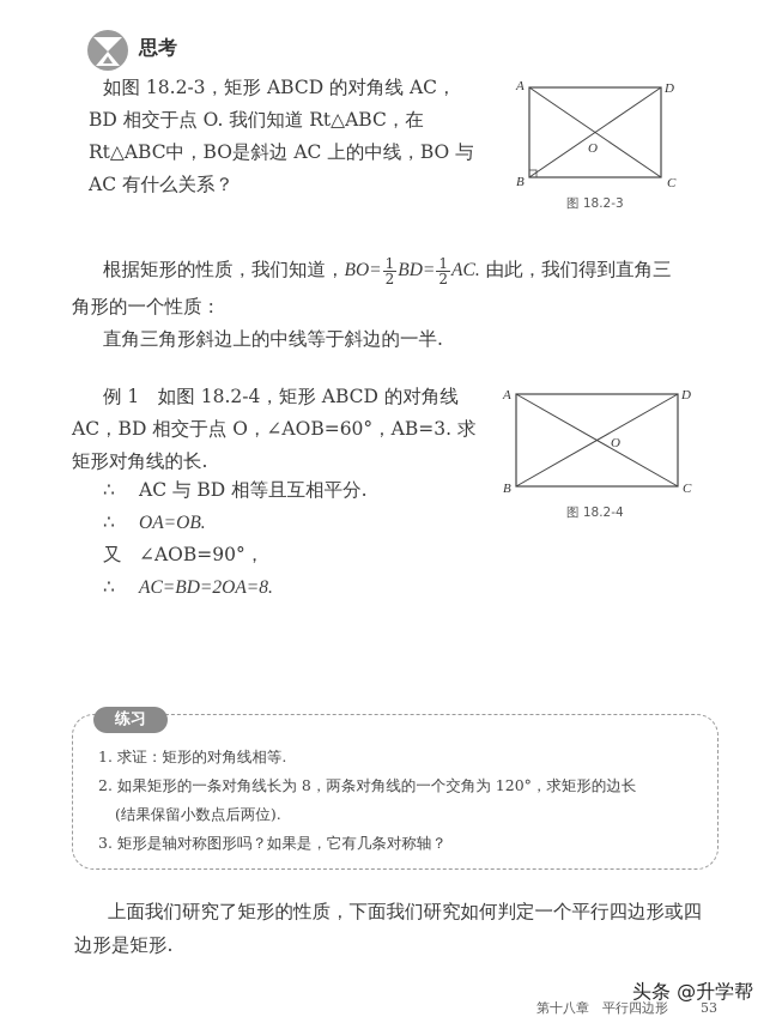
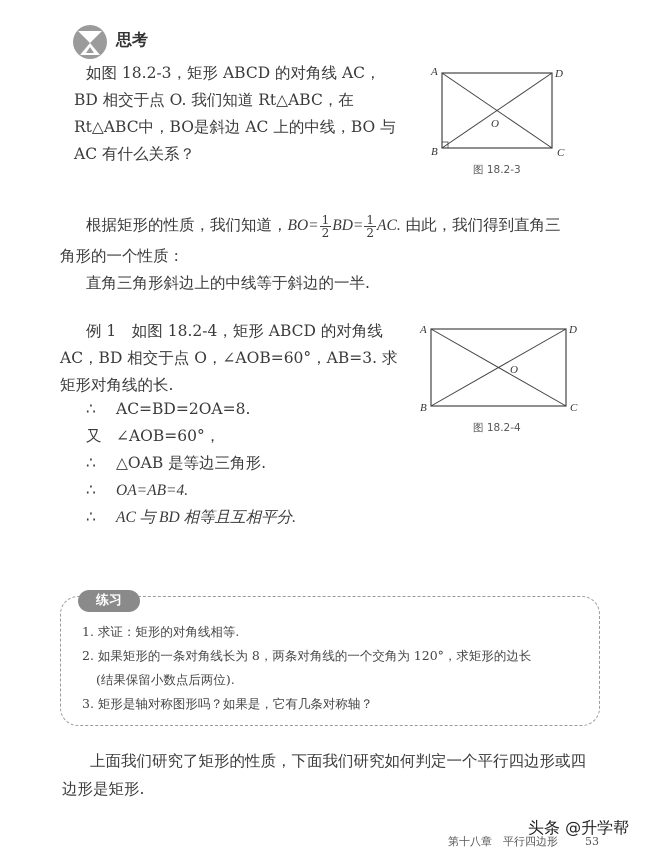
  思考
  如图 18.2-3，矩形 ABCD 的对角线 AC，
  BD 相交于点 O. 我们知道 Rt△ABC，在
  Rt△ABC中，BO是斜边 AC 上的中线，BO 与
  AC 有什么关系？
  A
  D
  B
  C
  O
  图 18.2-3
  根据矩形的性质，我们知道，BO=
  1
  2
  BD=
  1
  2
  AC. 由此，我们得到直角三
  角形的一个性质：
  直角三角形斜边上的中线等于斜边的一半.
  例 1 如图 18.2-4，矩形 ABCD 的对角线
  AC，BD 相交于点 O，∠AOB=60°，AB=3. 求
  矩形对角线的长.
- ∴ AC 与 BD 相等且互相平分.
+ ∴ AC=BD=2OA=8.
- ∴ OA=OB.
- 又 ∠AOB=90°，
+ 又 ∠AOB=60°，
+ ∴ △OAB 是等边三角形.
+ ∴ OA=AB=4.
- ∴ AC=BD=2OA=8.
+ ∴ AC 与 BD 相等且互相平分.
  A
  D
  B
  C
  O
  图 18.2-4
  练习
  1. 求证：矩形的对角线相等.
  2. 如果矩形的一条对角线长为 8，两条对角线的一个交角为 120°，求矩形的边长
  (结果保留小数点后两位).
  3. 矩形是轴对称图形吗？如果是，它有几条对称轴？
  上面我们研究了矩形的性质，下面我们研究如何判定一个平行四边形或四
  边形是矩形.
  第十八章 平行四边形
  53
  头条 @升学帮
